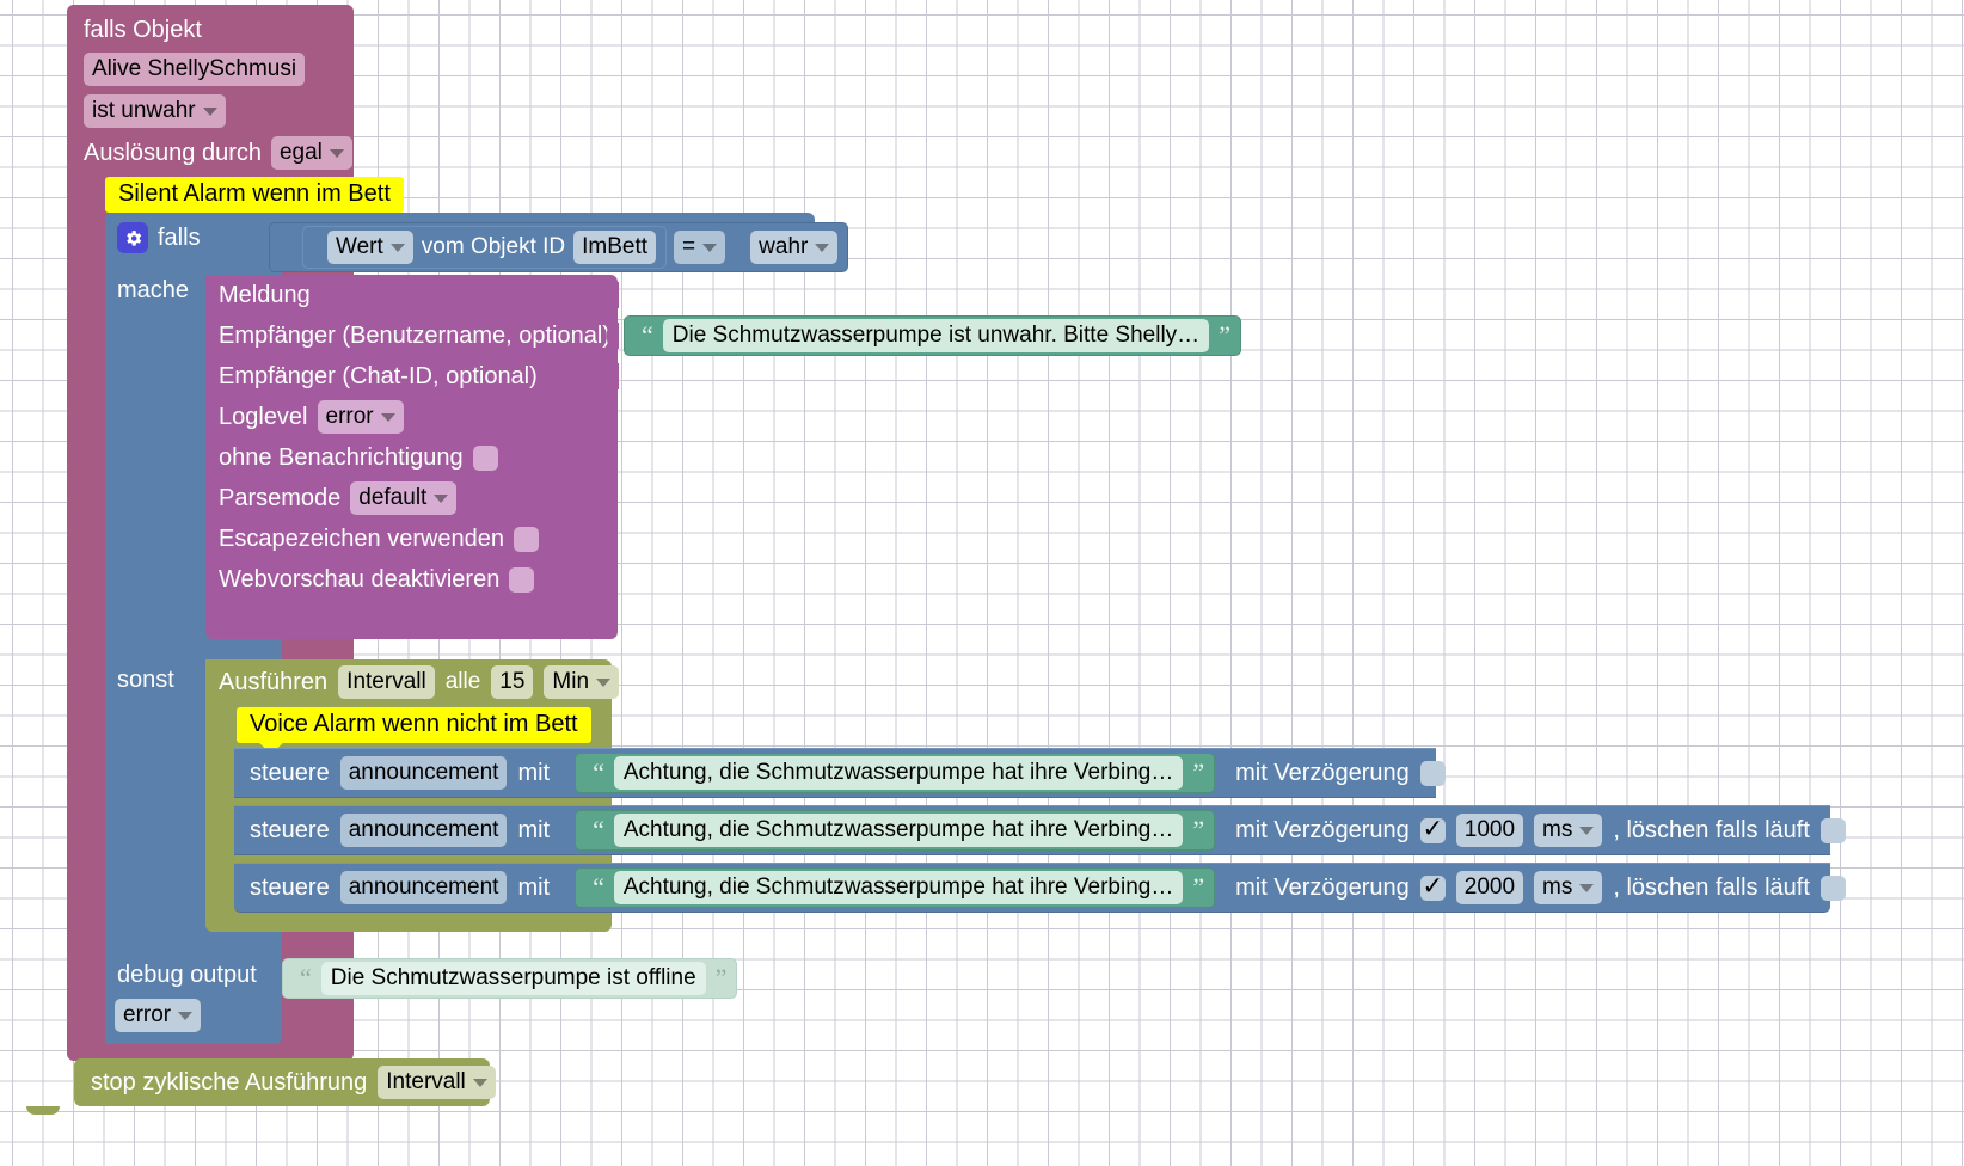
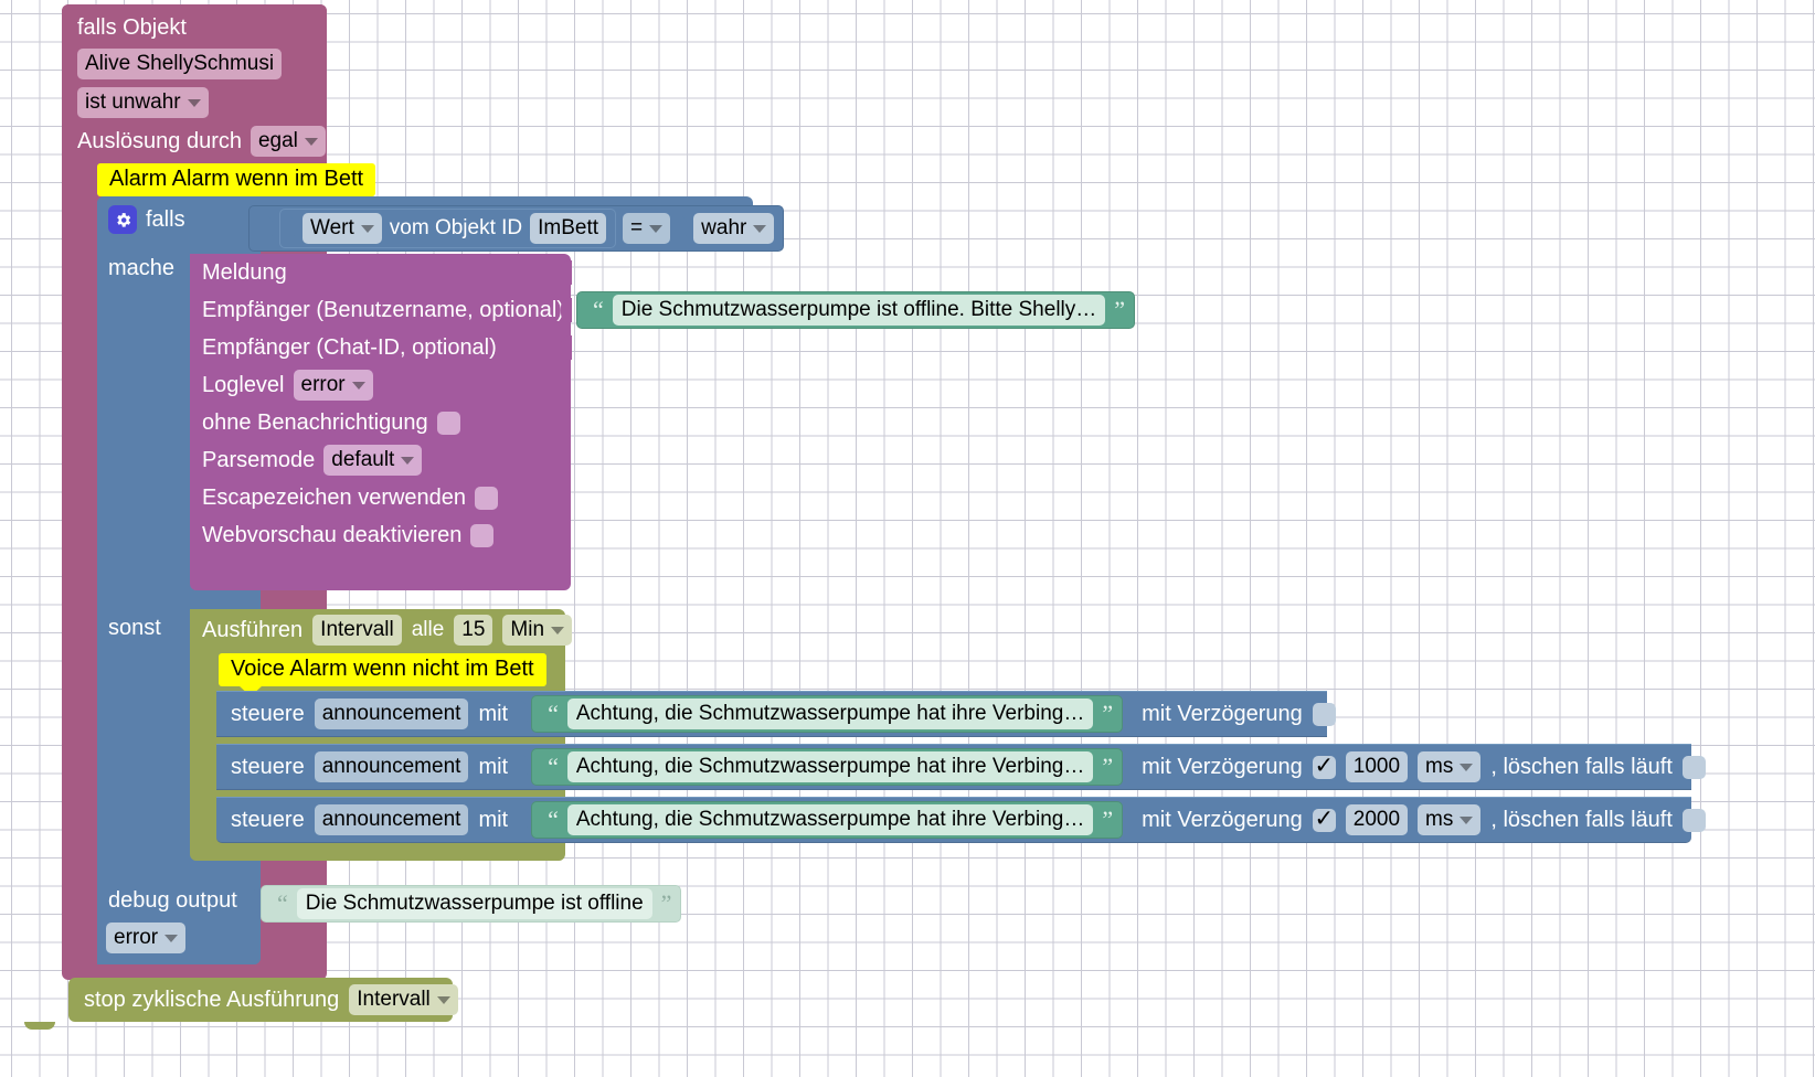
  falls Objekt
  Alive ShellySchmusi
  ist unwahr
  Auslösung durch
  egal
- Silent Alarm wenn im Bett
+ Alarm Alarm wenn im Bett
  falls
  Wert
  vom Objekt ID
  ImBett
  =
  wahr
  mache
  sonst
  Meldung
  Empfänger (Benutzername, optional
  Empfänger (Chat-ID, optional)
  Loglevel
  error
  ohne Benachrichtigung
  Parsemode
  default
  Escapezeichen verwenden
  Webvorschau deaktivieren
  “
- Die Schmutzwasserpumpe ist unwahr. Bitte Shelly…
+ Die Schmutzwasserpumpe ist offline. Bitte Shelly…
  ”
  Ausführen
  Intervall
  alle
  15
  Min
  Voice Alarm wenn nicht im Bett
  steuere
  announcement
  mit
  “
  Achtung, die Schmutzwasserpumpe hat ihre Verbing…
  ”
  mit Verzögerung
  steuere
  announcement
  mit
  “
  Achtung, die Schmutzwasserpumpe hat ihre Verbing…
  ”
  mit Verzögerung
  1000
  ms
  , löschen falls läuft
  steuere
  announcement
  mit
  “
  Achtung, die Schmutzwasserpumpe hat ihre Verbing…
  ”
  mit Verzögerung
  2000
  ms
  , löschen falls läuft
  debug output
  error
  “
  Die Schmutzwasserpumpe ist offline
  ”
  stop zyklische Ausführung
  Intervall
